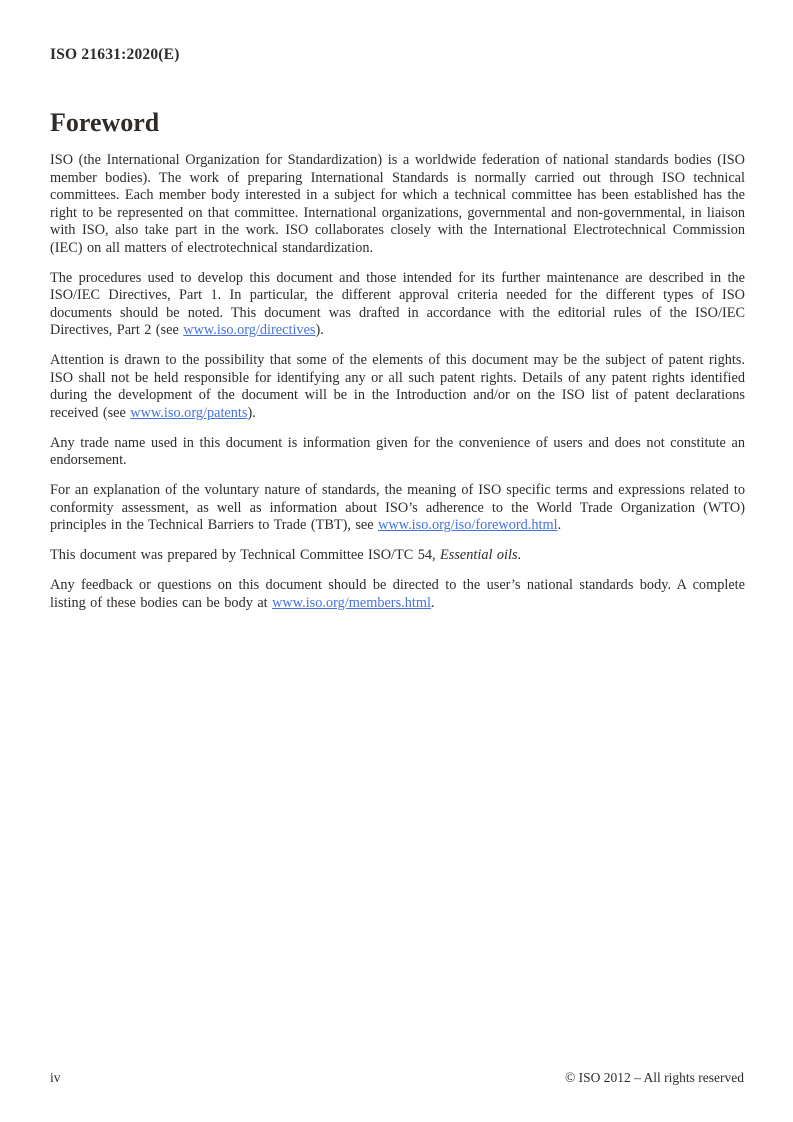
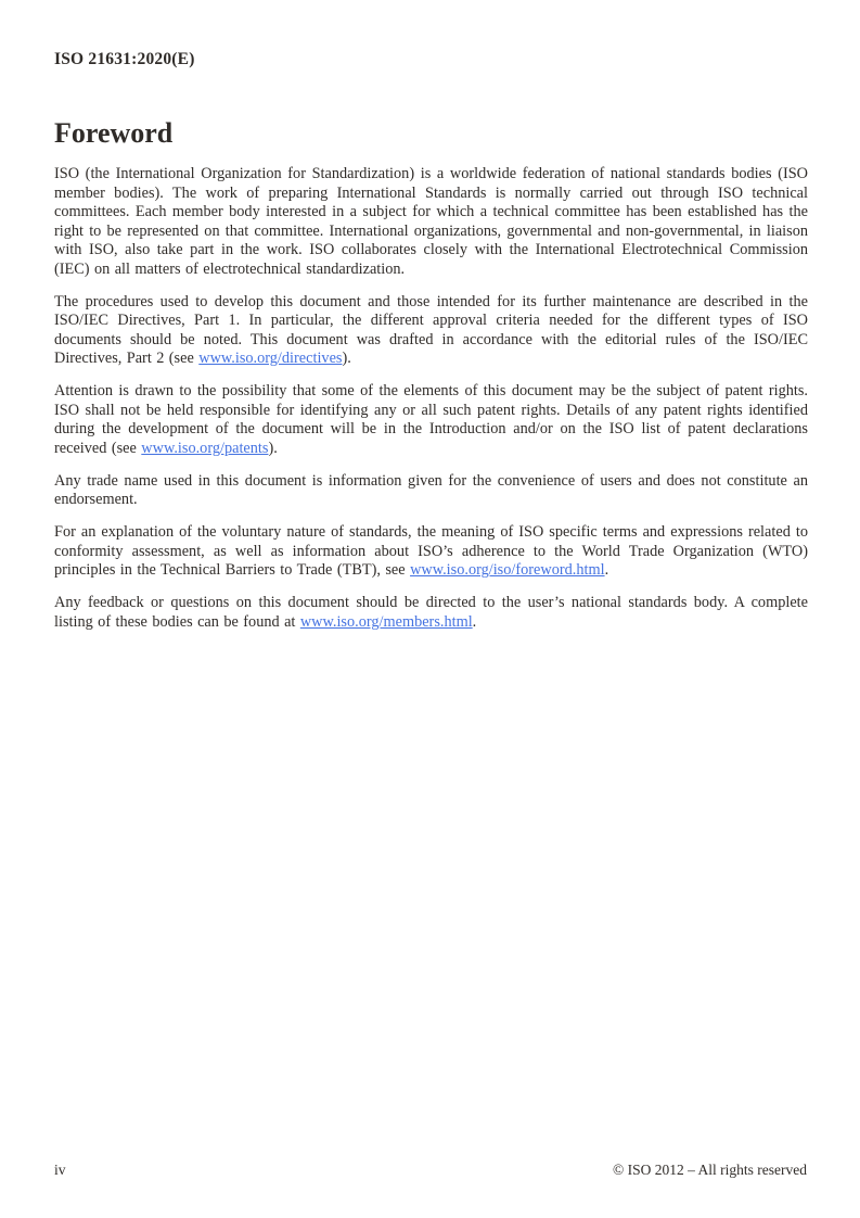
  ISO 21631:2020(E)
  Foreword
  ISO (the International Organization for Standardization) is a worldwide federation of national standards bodies (ISO member bodies). The work of preparing International Standards is normally carried out through ISO technical committees. Each member body interested in a subject for which a technical committee has been established has the right to be represented on that committee. International organizations, governmental and non-governmental, in liaison with ISO, also take part in the work. ISO collaborates closely with the International Electrotechnical Commission (IEC) on all matters of electrotechnical standardization.
  The procedures used to develop this document and those intended for its further maintenance are described in the ISO/IEC Directives, Part 1. In particular, the different approval criteria needed for the different types of ISO documents should be noted. This document was drafted in accordance with the editorial rules of the ISO/IEC Directives, Part 2 (see www.iso.org/directives).
  Attention is drawn to the possibility that some of the elements of this document may be the subject of patent rights. ISO shall not be held responsible for identifying any or all such patent rights. Details of any patent rights identified during the development of the document will be in the Introduction and/or on the ISO list of patent declarations received (see www.iso.org/patents).
  Any trade name used in this document is information given for the convenience of users and does not constitute an endorsement.
  For an explanation of the voluntary nature of standards, the meaning of ISO specific terms and expressions related to conformity assessment, as well as information about ISO’s adherence to the World Trade Organization (WTO) principles in the Technical Barriers to Trade (TBT), see www.iso.org/iso/foreword.html.
- This document was prepared by Technical Committee ISO/TC 54, Essential oils.
- Any feedback or questions on this document should be directed to the user’s national standards body. A complete listing of these bodies can be body at www.iso.org/members.html.
+ Any feedback or questions on this document should be directed to the user’s national standards body. A complete listing of these bodies can be found at www.iso.org/members.html.
  iv
  © ISO 2012 – All rights reserved
